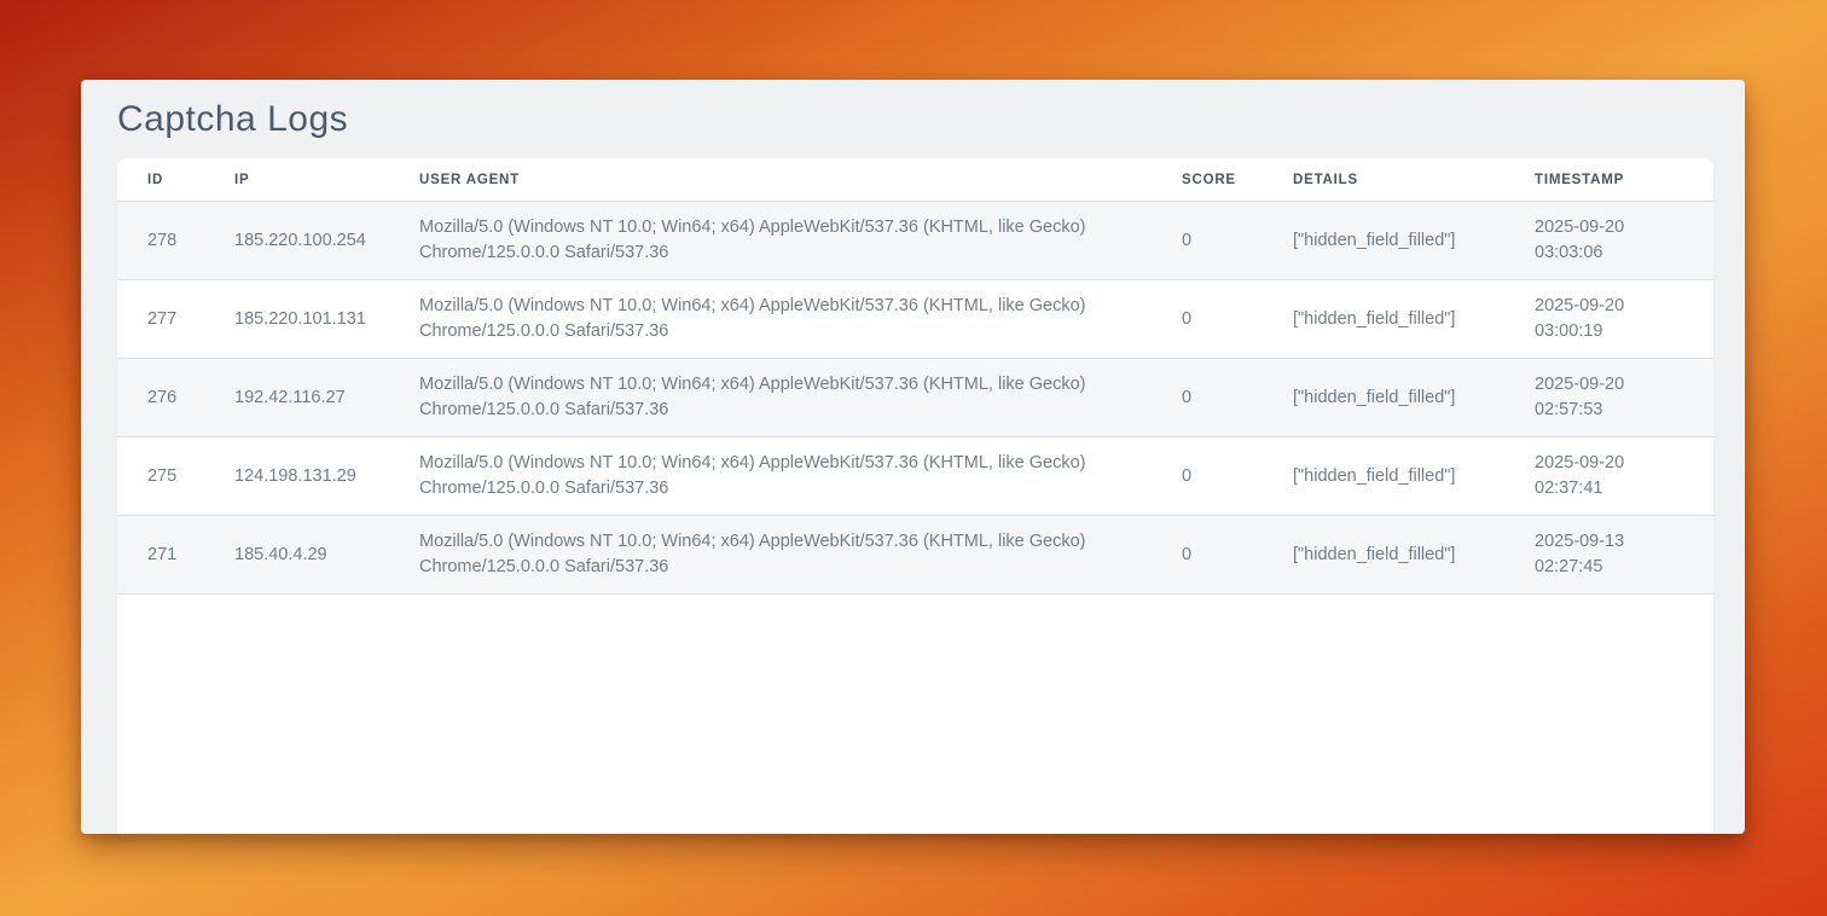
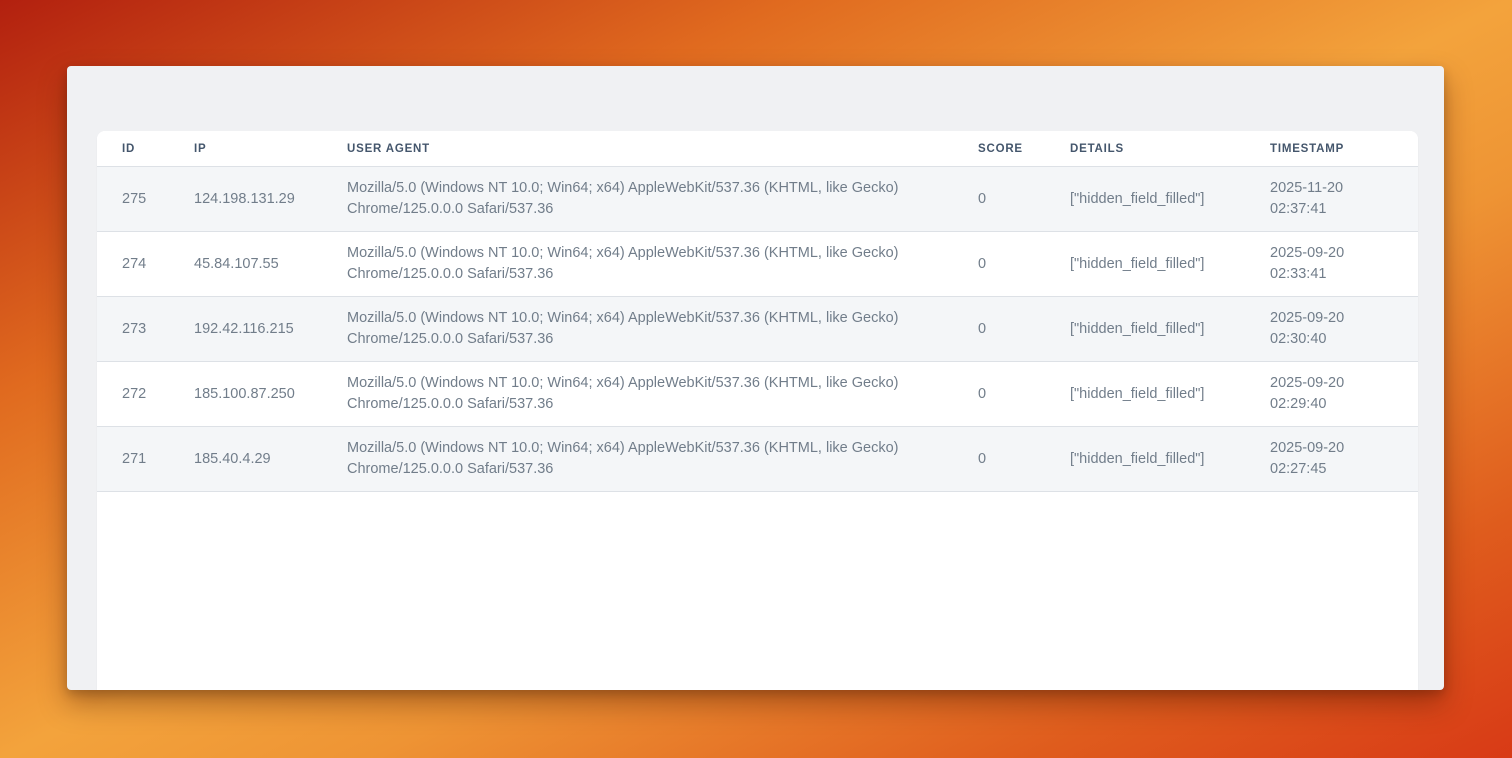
- Captcha Logs
  ID	IP	USER AGENT	SCORE	DETAILS	TIMESTAMP
- 278	185.220.100.254	Mozilla/5.0 (Windows NT 10.0; Win64; x64) AppleWebKit/537.36 (KHTML, like Gecko) Chrome/125.0.0.0 Safari/537.36	0	["hidden_field_filled"]	2025-09-20 03:03:06
- 277	185.220.101.131	Mozilla/5.0 (Windows NT 10.0; Win64; x64) AppleWebKit/537.36 (KHTML, like Gecko) Chrome/125.0.0.0 Safari/537.36	0	["hidden_field_filled"]	2025-09-20 03:00:19
- 276	192.42.116.27	Mozilla/5.0 (Windows NT 10.0; Win64; x64) AppleWebKit/537.36 (KHTML, like Gecko) Chrome/125.0.0.0 Safari/537.36	0	["hidden_field_filled"]	2025-09-20 02:57:53
- 275	124.198.131.29	Mozilla/5.0 (Windows NT 10.0; Win64; x64) AppleWebKit/537.36 (KHTML, like Gecko) Chrome/125.0.0.0 Safari/537.36	0	["hidden_field_filled"]	2025-09-20 02:37:41
+ 275	124.198.131.29	Mozilla/5.0 (Windows NT 10.0; Win64; x64) AppleWebKit/537.36 (KHTML, like Gecko) Chrome/125.0.0.0 Safari/537.36	0	["hidden_field_filled"]	2025-11-20 02:37:41
+ 274	45.84.107.55	Mozilla/5.0 (Windows NT 10.0; Win64; x64) AppleWebKit/537.36 (KHTML, like Gecko) Chrome/125.0.0.0 Safari/537.36	0	["hidden_field_filled"]	2025-09-20 02:33:41
+ 273	192.42.116.215	Mozilla/5.0 (Windows NT 10.0; Win64; x64) AppleWebKit/537.36 (KHTML, like Gecko) Chrome/125.0.0.0 Safari/537.36	0	["hidden_field_filled"]	2025-09-20 02:30:40
+ 272	185.100.87.250	Mozilla/5.0 (Windows NT 10.0; Win64; x64) AppleWebKit/537.36 (KHTML, like Gecko) Chrome/125.0.0.0 Safari/537.36	0	["hidden_field_filled"]	2025-09-20 02:29:40
- 271	185.40.4.29	Mozilla/5.0 (Windows NT 10.0; Win64; x64) AppleWebKit/537.36 (KHTML, like Gecko) Chrome/125.0.0.0 Safari/537.36	0	["hidden_field_filled"]	2025-09-13 02:27:45
+ 271	185.40.4.29	Mozilla/5.0 (Windows NT 10.0; Win64; x64) AppleWebKit/537.36 (KHTML, like Gecko) Chrome/125.0.0.0 Safari/537.36	0	["hidden_field_filled"]	2025-09-20 02:27:45
